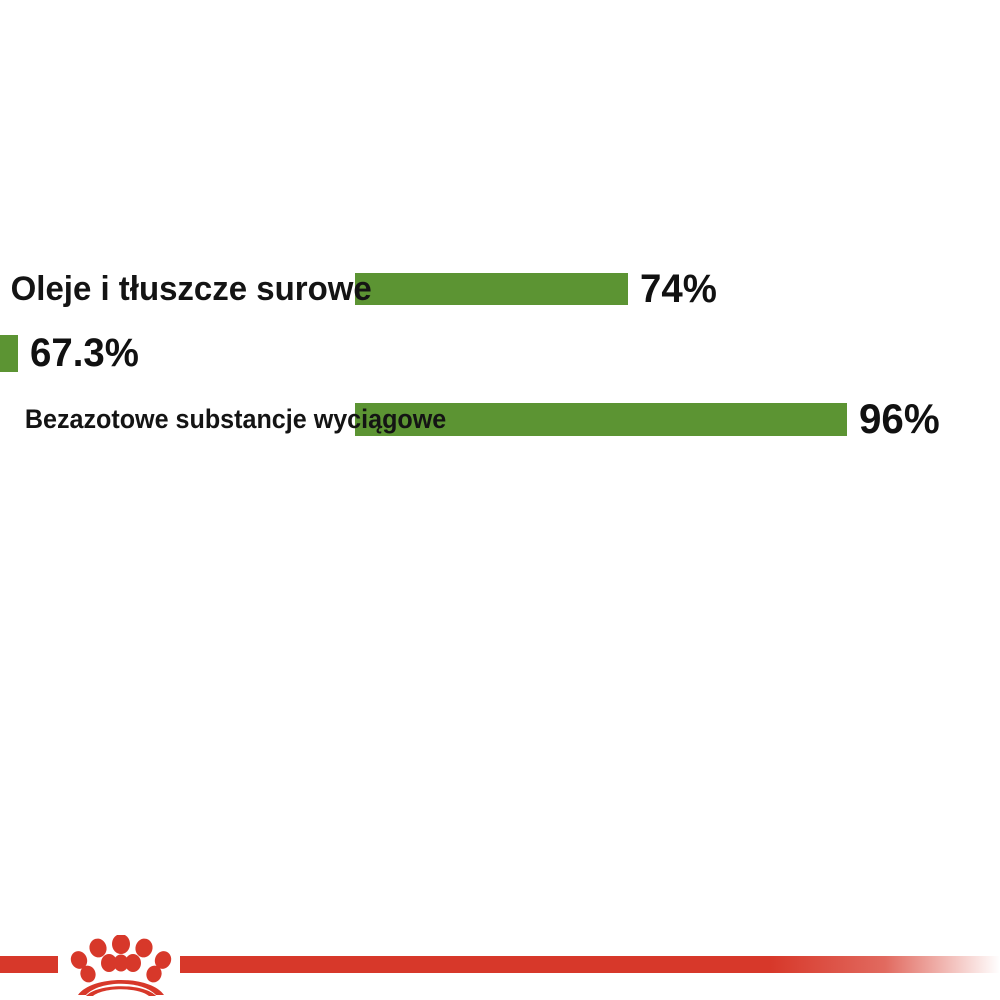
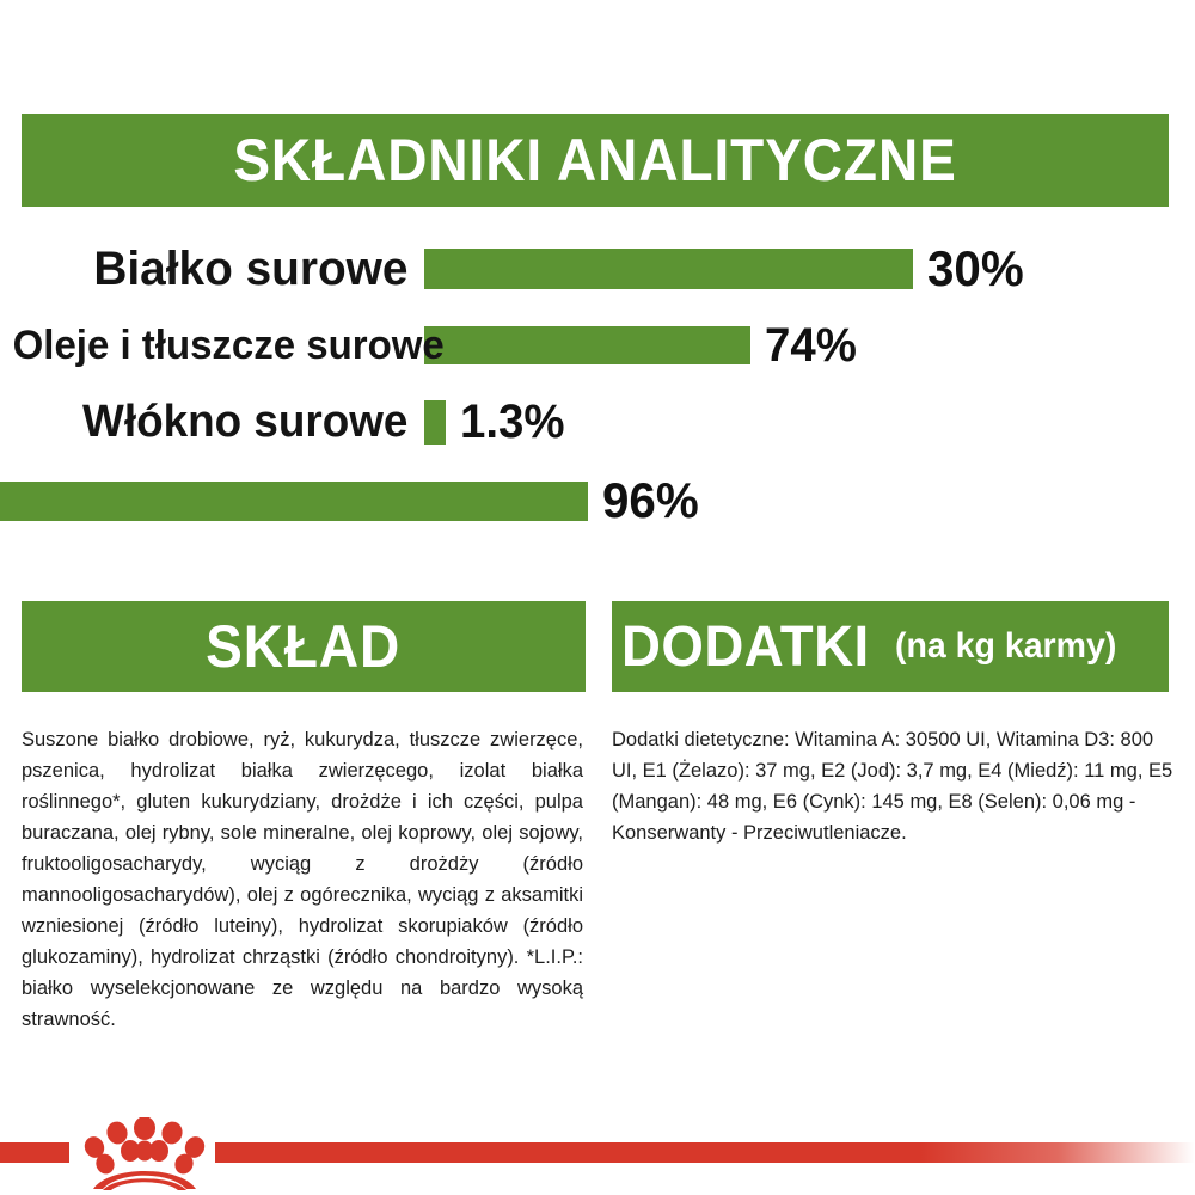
+ SKŁADNIKI ANALITYCZNE
+ Białko surowe
+ 30%
  Oleje i tłuszcze surowe
  74%
+ Włókno surowe
- 67.3%
+ 1.3%
- Bezazotowe substancje wyciągowe
  96%
+ SKŁAD
+ DODATKI
+ (na kg karmy)
+ Suszone białko drobiowe, ryż, kukurydza, tłuszcze zwierzęce, pszenica, hydrolizat białka zwierzęcego, izolat białka roślinnego*, gluten kukurydziany, drożdże i ich części, pulpa buraczana, olej rybny, sole mineralne, olej koprowy, olej sojowy, fruktooligosacharydy, wyciąg z drożdży (źródło mannooligosacharydów), olej z ogórecznika, wyciąg z aksamitki wzniesionej (źródło luteiny), hydrolizat skorupiaków (źródło glukozaminy), hydrolizat chrząstki (źródło chondroityny). *L.I.P.: białko wyselekcjonowane ze względu na bardzo wysoką strawność.
+ Dodatki dietetyczne: Witamina A: 30500 UI, Witamina D3: 800 UI, E1 (Żelazo): 37 mg, E2 (Jod): 3,7 mg, E4 (Miedź): 11 mg, E5 (Mangan): 48 mg, E6 (Cynk): 145 mg, E8 (Selen): 0,06 mg - Konserwanty - Przeciwutleniacze.
